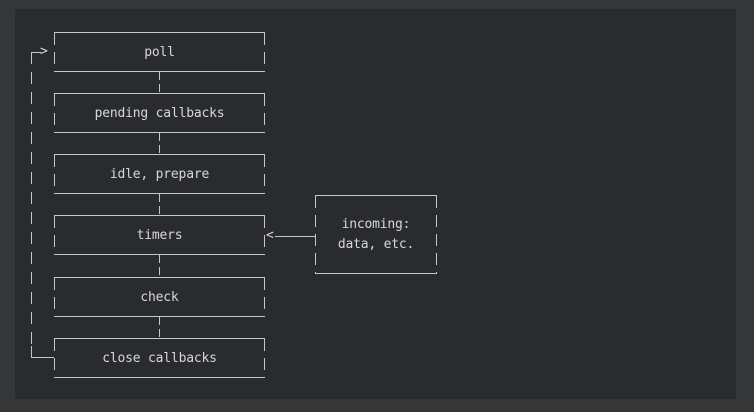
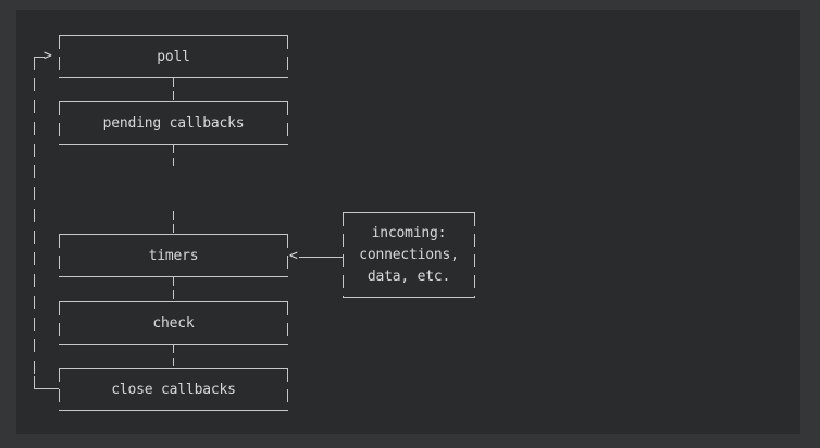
  >
  poll
  pending callbacks
- idle, prepare
  timers
  check
  close callbacks
  <
  incoming:
+ connections,
  data, etc.
